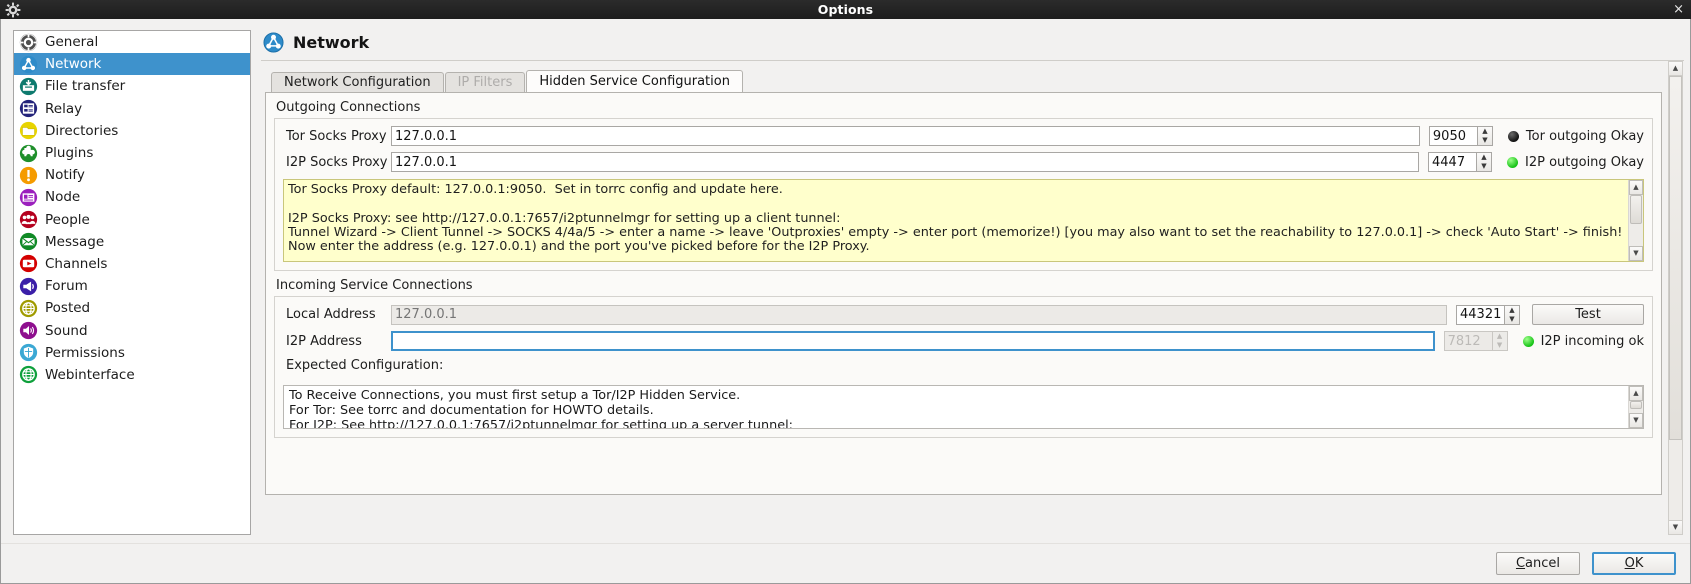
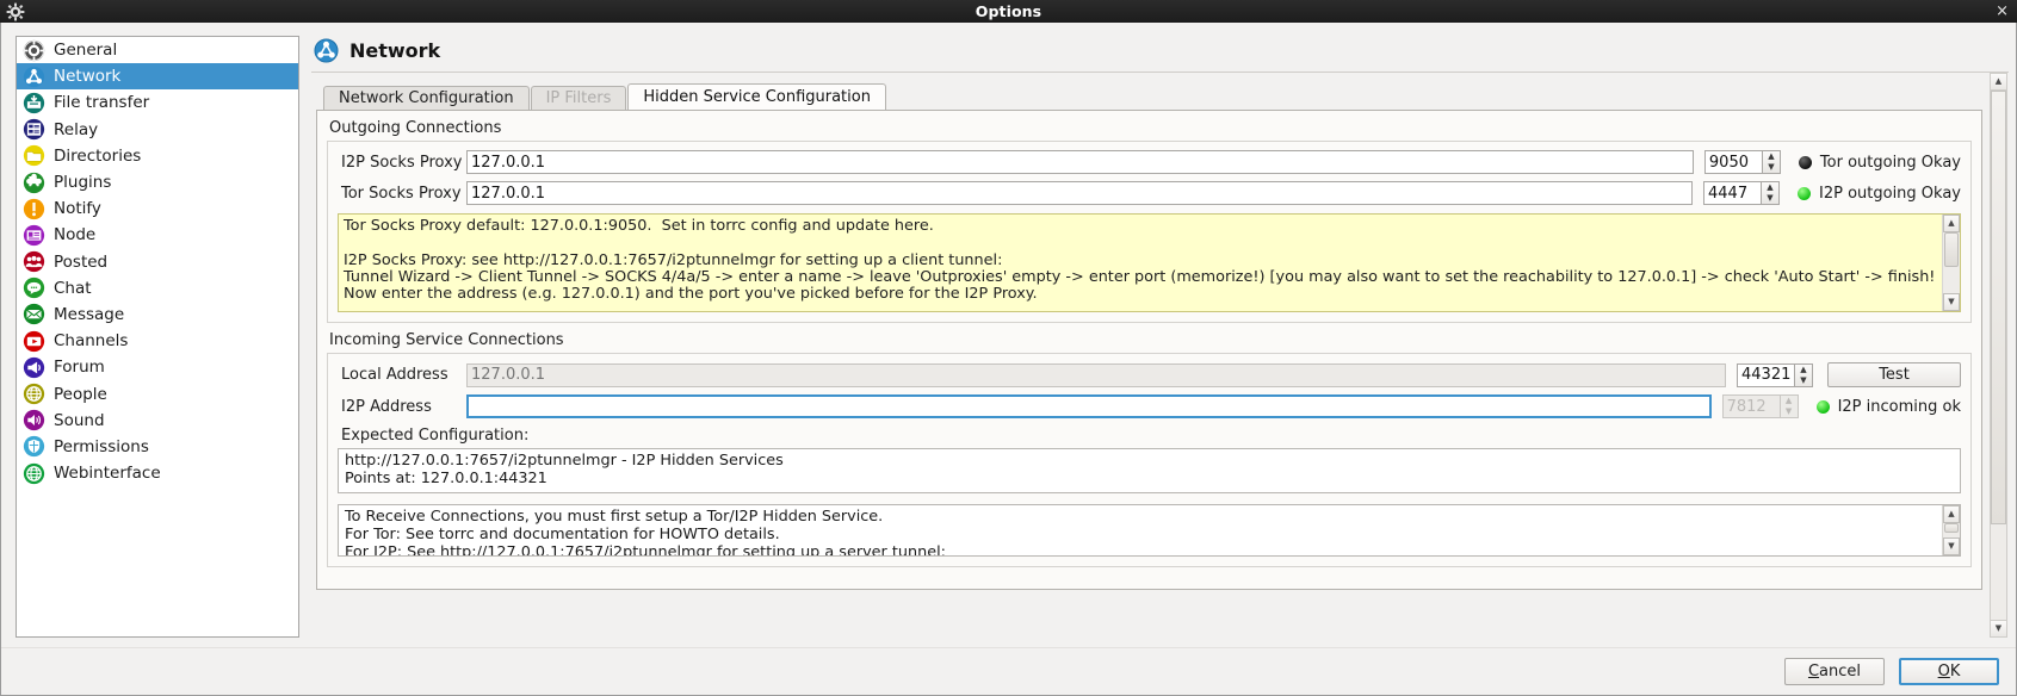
  Options
  ×
  General
  Network
  File transfer
  Relay
  Directories
  Plugins
  Notify
  Node
- People
+ Posted
+ Chat
  Message
  Channels
  Forum
- Posted
+ People
  Sound
  Permissions
  Webinterface
  Network
  Network Configuration
  IP Filters
  Hidden Service Configuration
  Outgoing Connections
- Tor Socks Proxy
+ I2P Socks Proxy
  127.0.0.1
  9050
  ▲
  ▼
  Tor outgoing Okay
- I2P Socks Proxy
+ Tor Socks Proxy
  127.0.0.1
  4447
  ▲
  ▼
  I2P outgoing Okay
  Tor Socks Proxy default: 127.0.0.1:9050. Set in torrc config and update here.
  I2P Socks Proxy: see http://127.0.0.1:7657/i2ptunnelmgr for setting up a client tunnel:
  Tunnel Wizard -> Client Tunnel -> SOCKS 4/4a/5 -> enter a name -> leave 'Outproxies' empty -> enter port (memorize!) [you may also want to set the reachability to 127.0.0.1] -> check 'Auto Start' -> finish!
  Now enter the address (e.g. 127.0.0.1) and the port you've picked before for the I2P Proxy.
  ▲
  ▼
  Incoming Service Connections
  Local Address
  127.0.0.1
  44321
  ▲
  ▼
  Test
  I2P Address
  7812
  ▲
  ▼
  I2P incoming ok
  Expected Configuration:
+ http://127.0.0.1:7657/i2ptunnelmgr - I2P Hidden Services
+ Points at: 127.0.0.1:44321
  To Receive Connections, you must first setup a Tor/I2P Hidden Service.
  For Tor: See torrc and documentation for HOWTO details.
  For I2P: See http://127.0.0.1:7657/i2ptunnelmgr for setting up a server tunnel:
  ▲
  ▼
  ▲
  ▼
  Cancel
  OK
